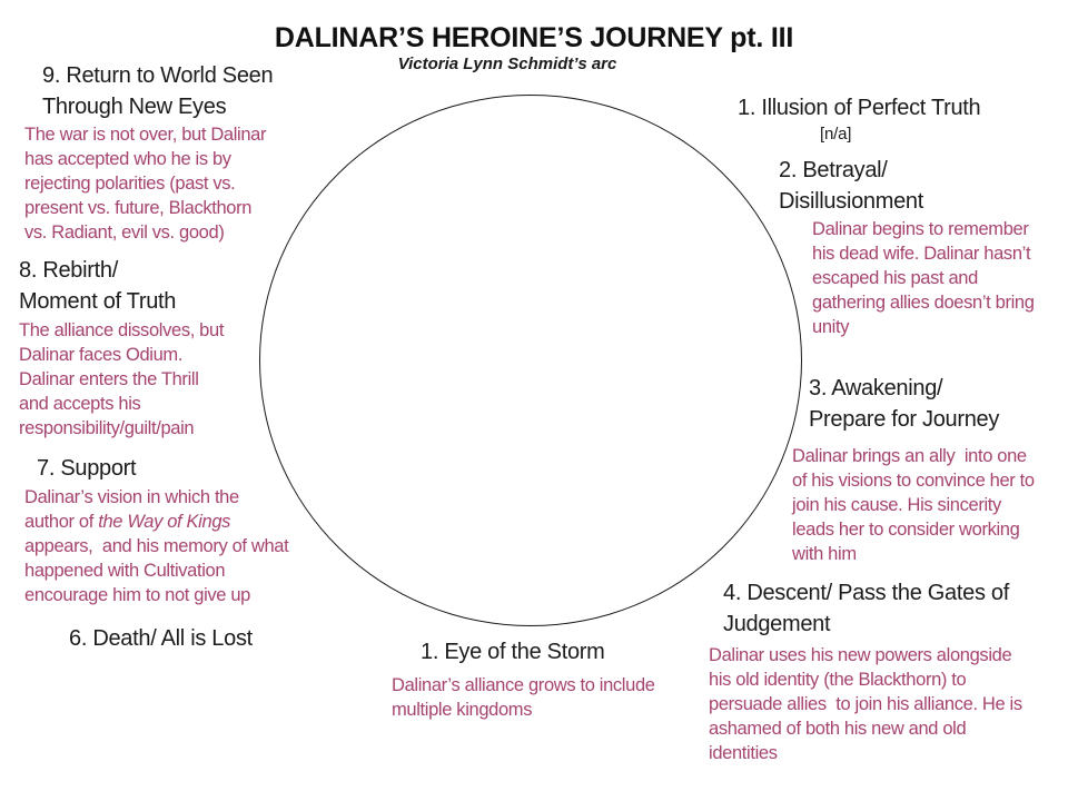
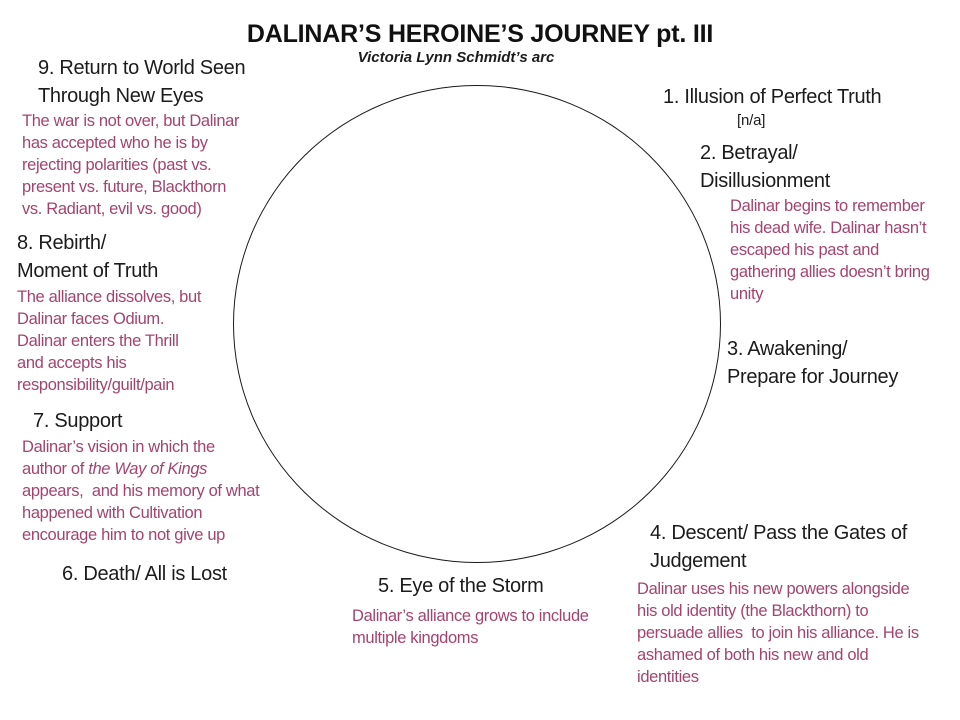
  DALINAR’S HEROINE’S JOURNEY pt. III
  Victoria Lynn Schmidt’s arc
  1. Illusion of Perfect Truth
  [n/a]
  2. Betrayal/
  Disillusionment
  Dalinar begins to remember
  his dead wife. Dalinar hasn’t
  escaped his past and
  gathering allies doesn’t bring
  unity
  3. Awakening/
  Prepare for Journey
- Dalinar brings an ally into one
- of his visions to convince her to
- join his cause. His sincerity
- leads her to consider working
- with him
  4. Descent/ Pass the Gates of
  Judgement
  Dalinar uses his new powers alongside
  his old identity (the Blackthorn) to
  persuade allies to join his alliance. He is
  ashamed of both his new and old
  identities
- 1. Eye of the Storm
+ 5. Eye of the Storm
  Dalinar’s alliance grows to include
  multiple kingdoms
  6. Death/ All is Lost
  7. Support
  Dalinar’s vision in which the
  author of the Way of Kings
  appears, and his memory of what
  happened with Cultivation
  encourage him to not give up
  8. Rebirth/
  Moment of Truth
  The alliance dissolves, but
  Dalinar faces Odium.
  Dalinar enters the Thrill
  and accepts his
  responsibility/guilt/pain
  9. Return to World Seen
  Through New Eyes
  The war is not over, but Dalinar
  has accepted who he is by
  rejecting polarities (past vs.
  present vs. future, Blackthorn
  vs. Radiant, evil vs. good)
